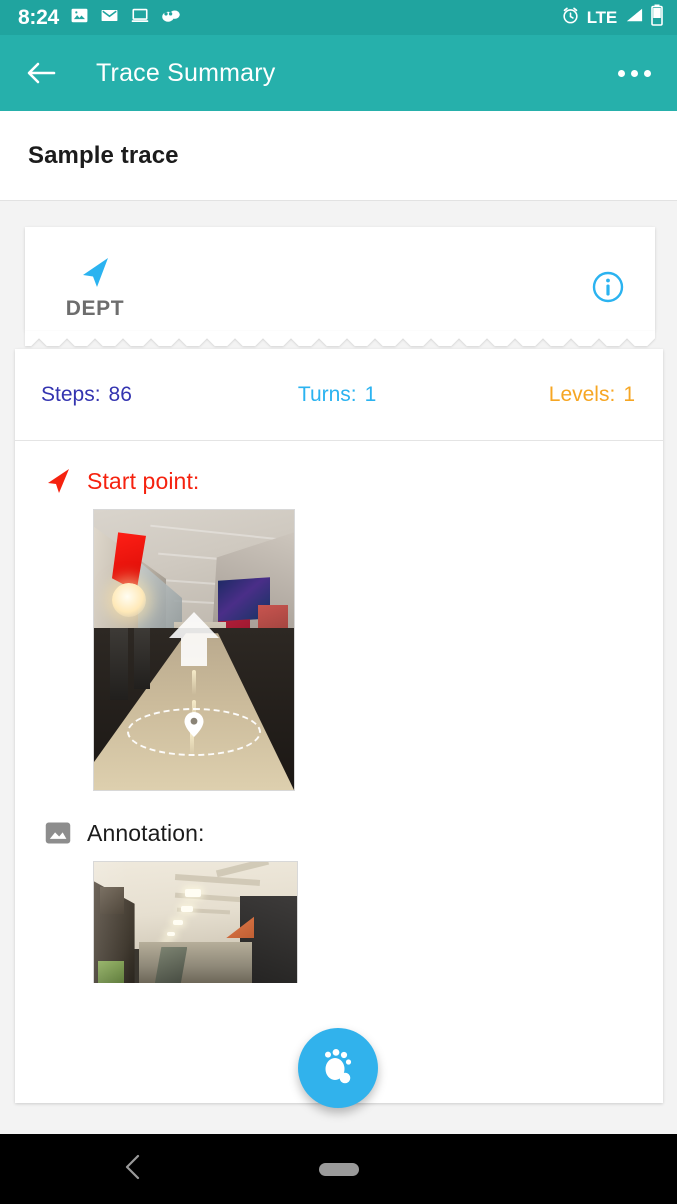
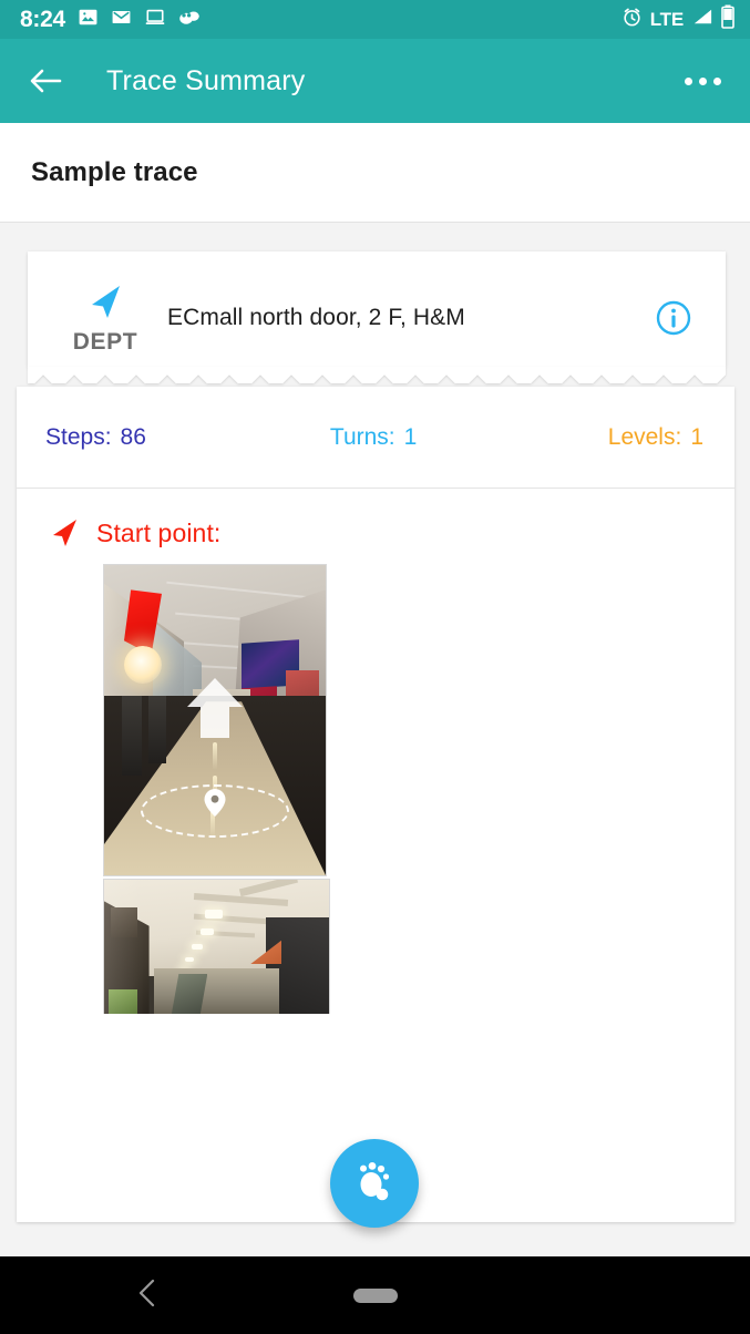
  8:24
  LTE
  Trace Summary
  Sample trace
  DEPT
+ ECmall north door, 2 F, H&M
  Steps: 86
  Turns: 1
  Levels: 1
  Start point:
- Annotation:
